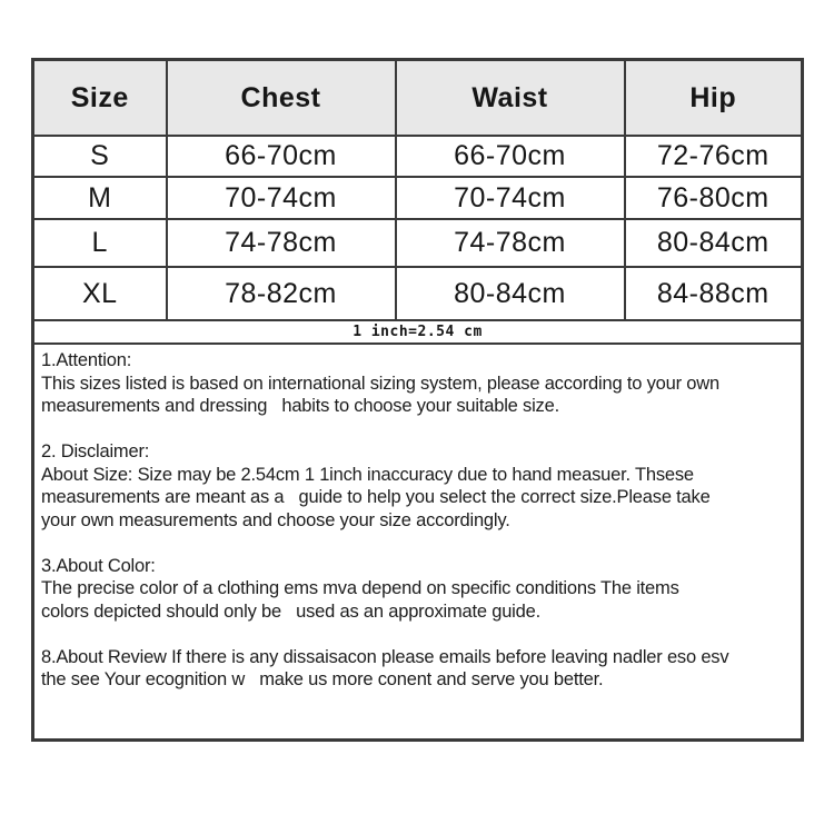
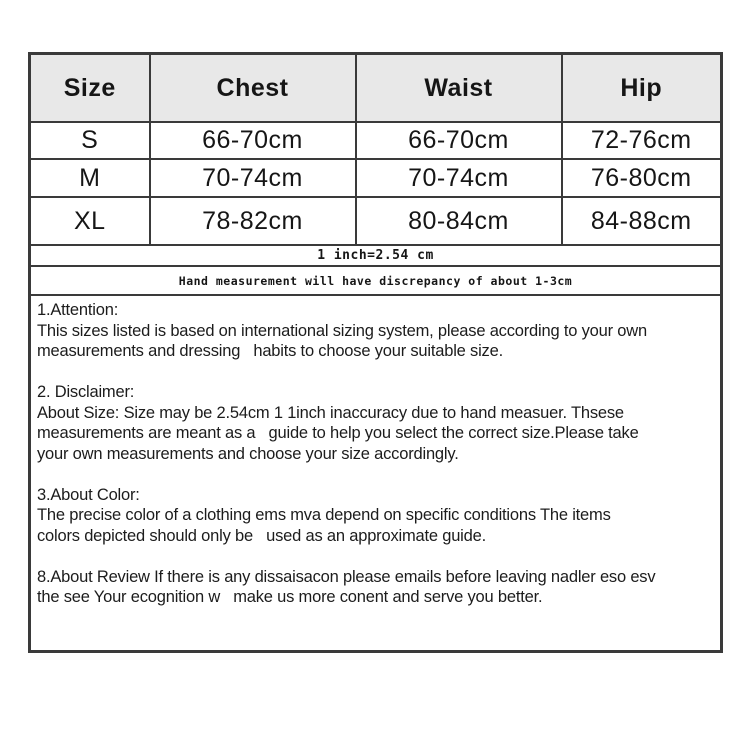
  Size	Chest	Waist	Hip
  S	66-70cm	66-70cm	72-76cm
  M	70-74cm	70-74cm	76-80cm
- L	74-78cm	74-78cm	80-84cm
  XL	78-82cm	80-84cm	84-88cm
  1 inch=2.54 cm
+ Hand measurement will have discrepancy of about 1-3cm
  1.Attention: This sizes listed is based on international sizing system, please according to your own measurements and dressing habits to choose your suitable size. 2. Disclaimer: About Size: Size may be 2.54cm 1 1inch inaccuracy due to hand measuer. Thsese measurements are meant as a guide to help you select the correct size.Please take your own measurements and choose your size accordingly. 3.About Color: The precise color of a clothing ems mva depend on specific conditions The items colors depicted should only be used as an approximate guide. 8.About Review If there is any dissaisacon please emails before leaving nadler eso esv the see Your ecognition w make us more conent and serve you better.
